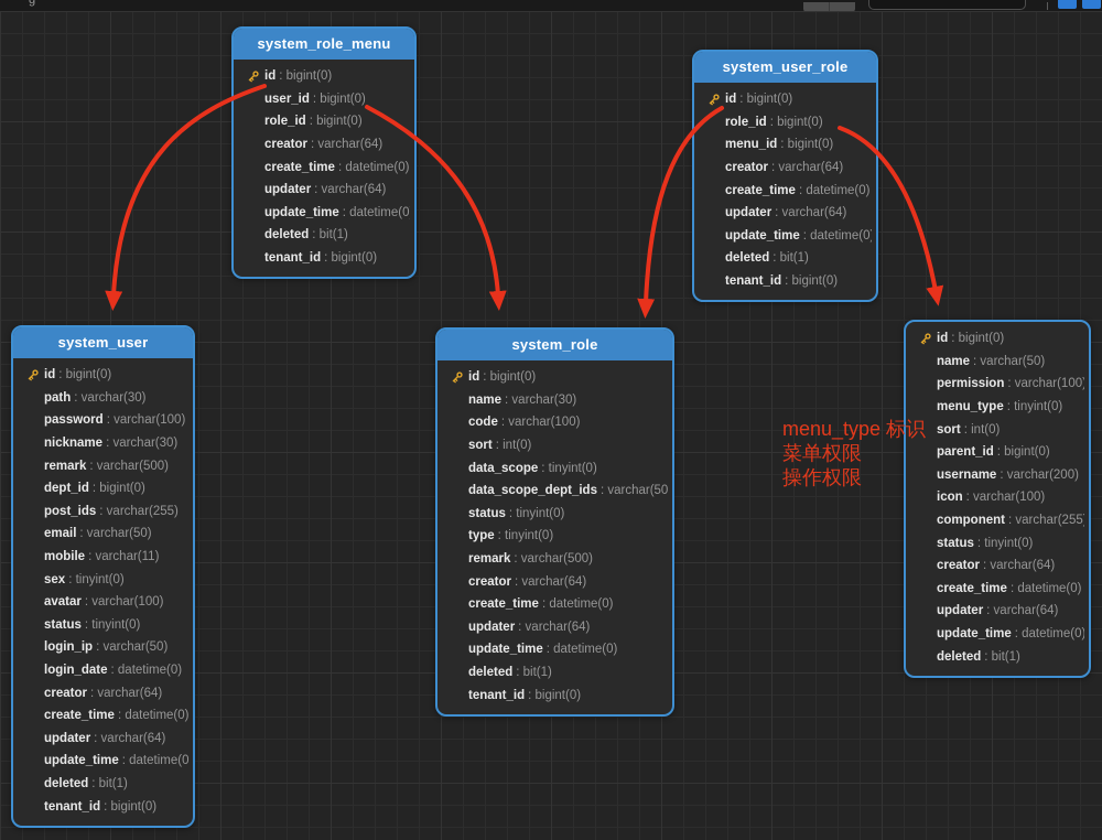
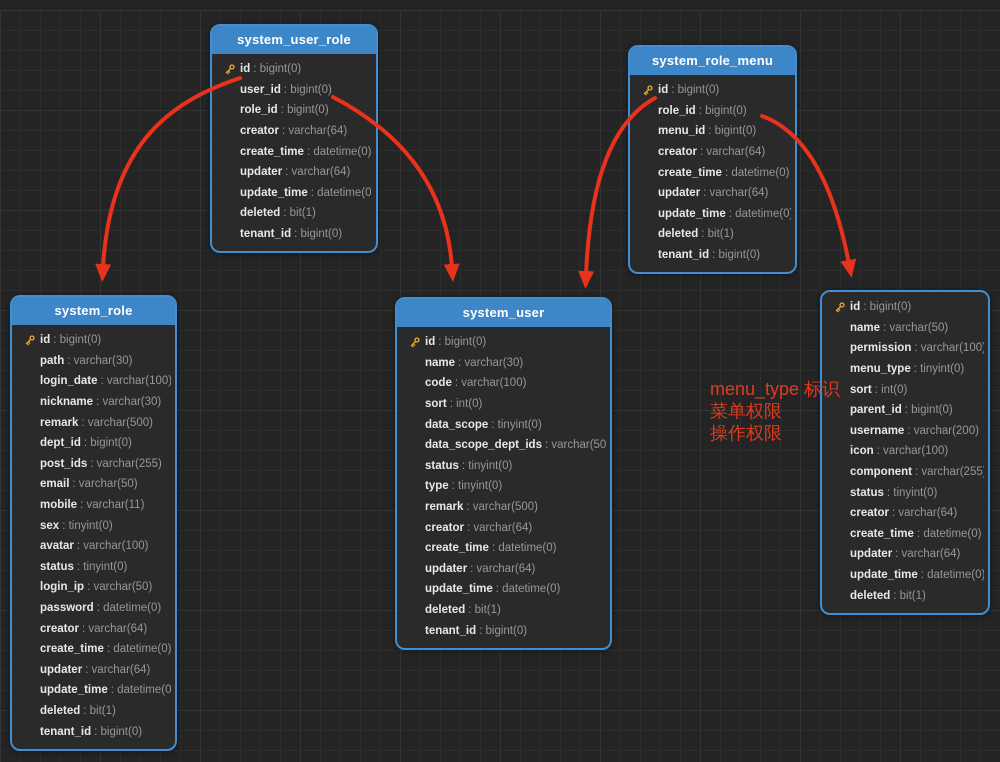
- g
- system_role_menu
+ system_user_role
  id
  : bigint(0)
  user_id
  : bigint(0)
  role_id
  : bigint(0)
  creator
  : varchar(64)
  create_time
  : datetime(0)
  updater
  : varchar(64)
  update_time
  : datetime(0
  deleted
  : bit(1)
  tenant_id
  : bigint(0)
- system_user_role
+ system_role_menu
  id
  : bigint(0)
  role_id
  : bigint(0)
  menu_id
  : bigint(0)
  creator
  : varchar(64)
  create_time
  : datetime(0)
  updater
  : varchar(64)
  update_time
  : datetime(0
  deleted
  : bit(1)
  tenant_id
  : bigint(0)
- system_user
+ system_role
  id
  : bigint(0)
  path
  : varchar(30)
- password
+ login_date
  : varchar(100)
  nickname
  : varchar(30)
  remark
  : varchar(500)
  dept_id
  : bigint(0)
  post_ids
  : varchar(255)
  email
  : varchar(50)
  mobile
  : varchar(11)
  sex
  : tinyint(0)
  avatar
  : varchar(100)
  status
  : tinyint(0)
  login_ip
  : varchar(50)
- login_date
+ password
  : datetime(0)
  creator
  : varchar(64)
  create_time
  : datetime(0)
  updater
  : varchar(64)
  update_time
  : datetime(0
  deleted
  : bit(1)
  tenant_id
  : bigint(0)
- system_role
+ system_user
  id
  : bigint(0)
  name
  : varchar(30)
  code
  : varchar(100)
  sort
  : int(0)
  data_scope
  : tinyint(0)
  data_scope_dept_ids
  : varchar(50
  status
  : tinyint(0)
  type
  : tinyint(0)
  remark
  : varchar(500)
  creator
  : varchar(64)
  create_time
  : datetime(0)
  updater
  : varchar(64)
  update_time
  : datetime(0)
  deleted
  : bit(1)
  tenant_id
  : bigint(0)
  id
  : bigint(0)
  name
  : varchar(50)
  permission
  : varchar(100
  menu_type
  : tinyint(0)
  sort
  : int(0)
  parent_id
  : bigint(0)
  username
  : varchar(200)
  icon
  : varchar(100)
  component
  : varchar(255
  status
  : tinyint(0)
  creator
  : varchar(64)
  create_time
  : datetime(0)
  updater
  : varchar(64)
  update_time
  : datetime(0)
  deleted
  : bit(1)
  menu_type 标识
  菜单权限
  操作权限
